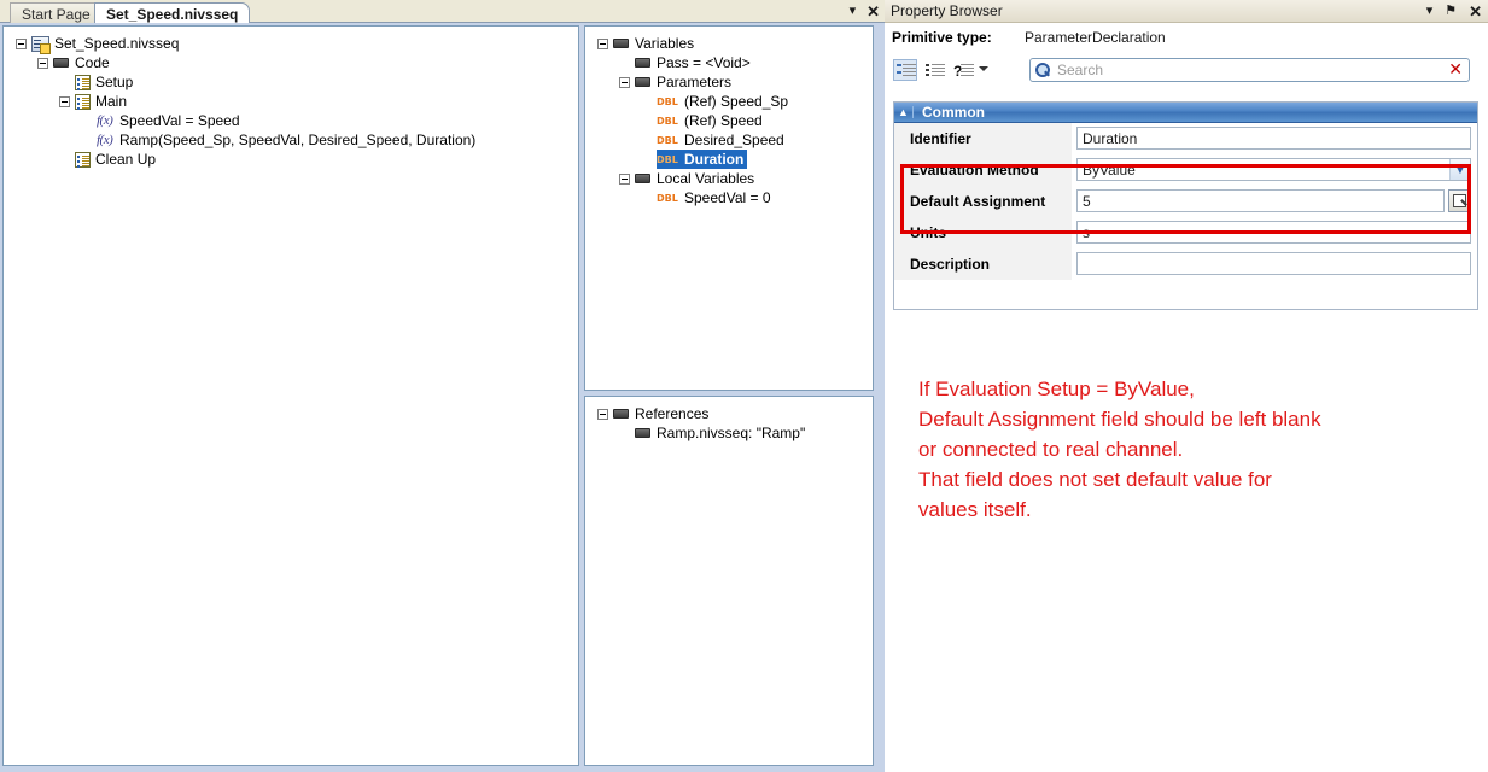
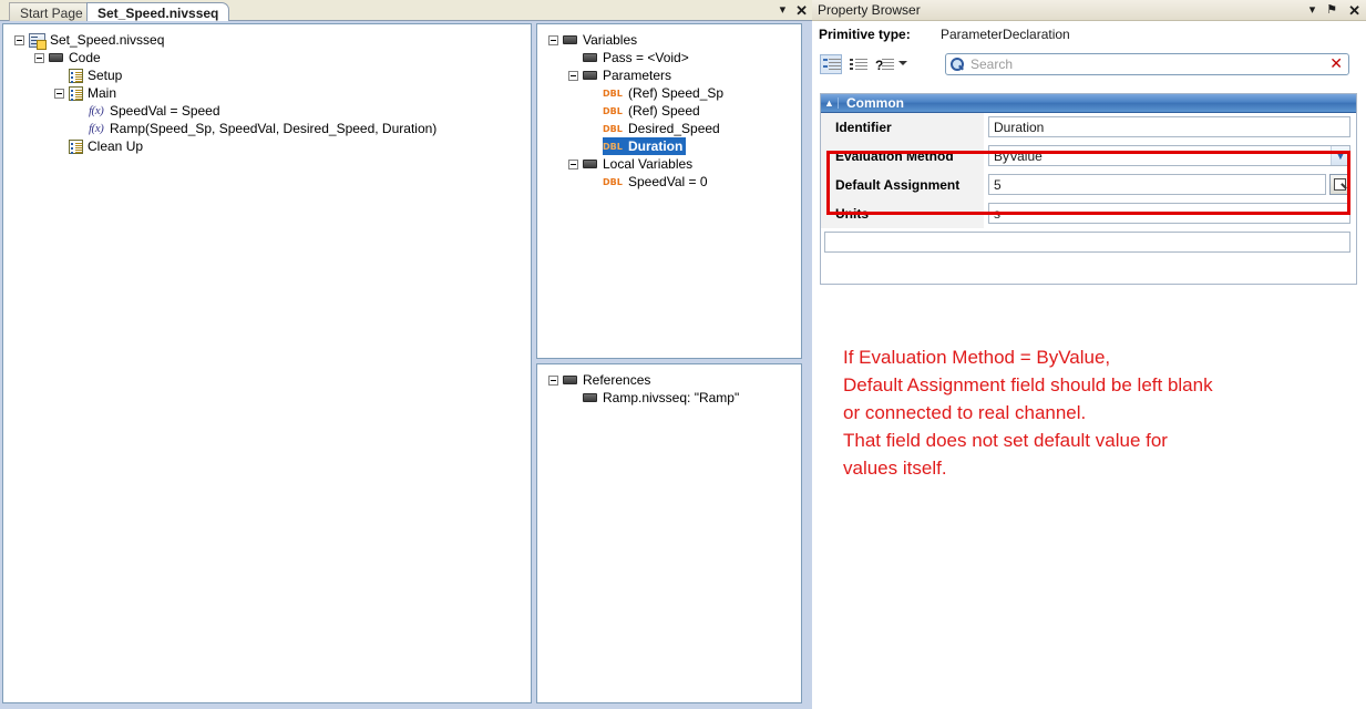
  Start Page
  Set_Speed.nivsseq
  ▾
  ✕
  Set_Speed.nivsseq
  Code
  Setup
  Main
  f(x)
  SpeedVal = Speed
  f(x)
  Ramp(Speed_Sp, SpeedVal, Desired_Speed, Duration)
  Clean Up
  Variables
  Pass = <Void>
  Parameters
  DBL
  (Ref) Speed_Sp
  DBL
  (Ref) Speed
  DBL
  Desired_Speed
  DBL
  Duration
  Local Variables
  DBL
  SpeedVal = 0
  References
  Ramp.nivsseq: "Ramp"
  Property Browser
  ▾
  ⚑
  ✕
  Primitive type:
  ParameterDeclaration
  ?
  Search
  ✕
  ▲
  Common
  Identifier
  Duration
  Evaluation Method
  ByValue
  ▼
  Default Assignment
  5
  Units
  s
- Description
- If Evaluation Setup = ByValue,
+ If Evaluation Method = ByValue,
  Default Assignment field should be left blank
  or connected to real channel.
  That field does not set default value for
  values itself.
